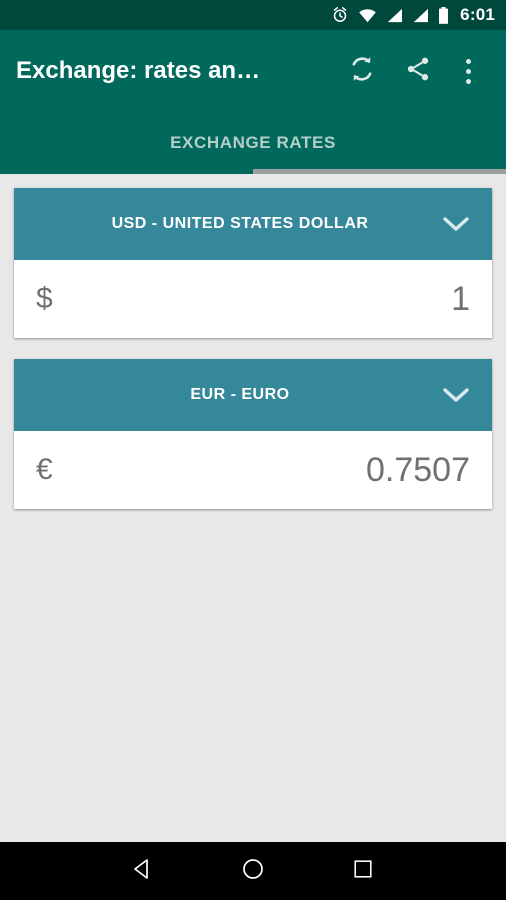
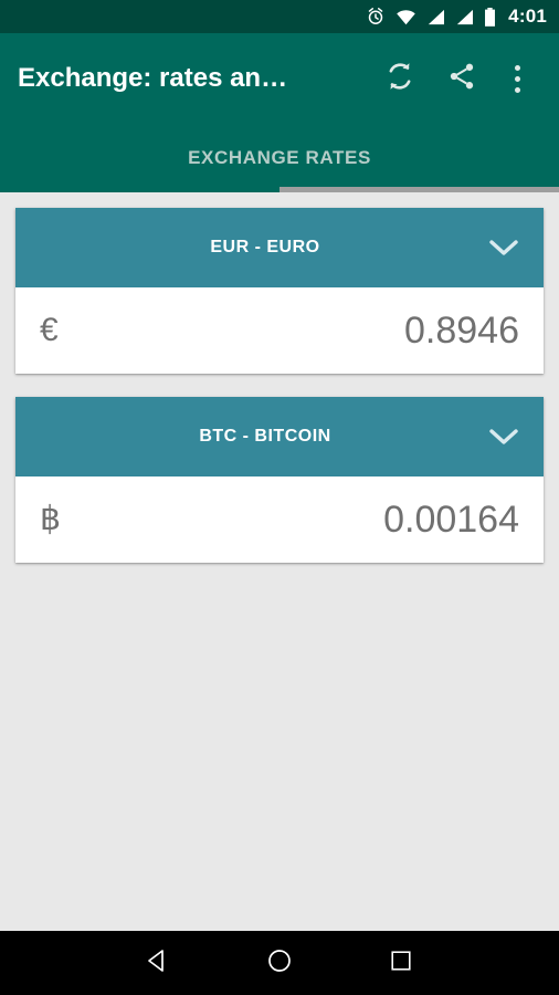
- 6:01
+ 4:01
  Exchange: rates an…
  EXCHANGE RATES
- USD - UNITED STATES DOLLAR
- $
- 1
  EUR - EURO
  €
- 0.7507
+ 0.8946
+ BTC - BITCOIN
+ ฿
+ 0.00164
